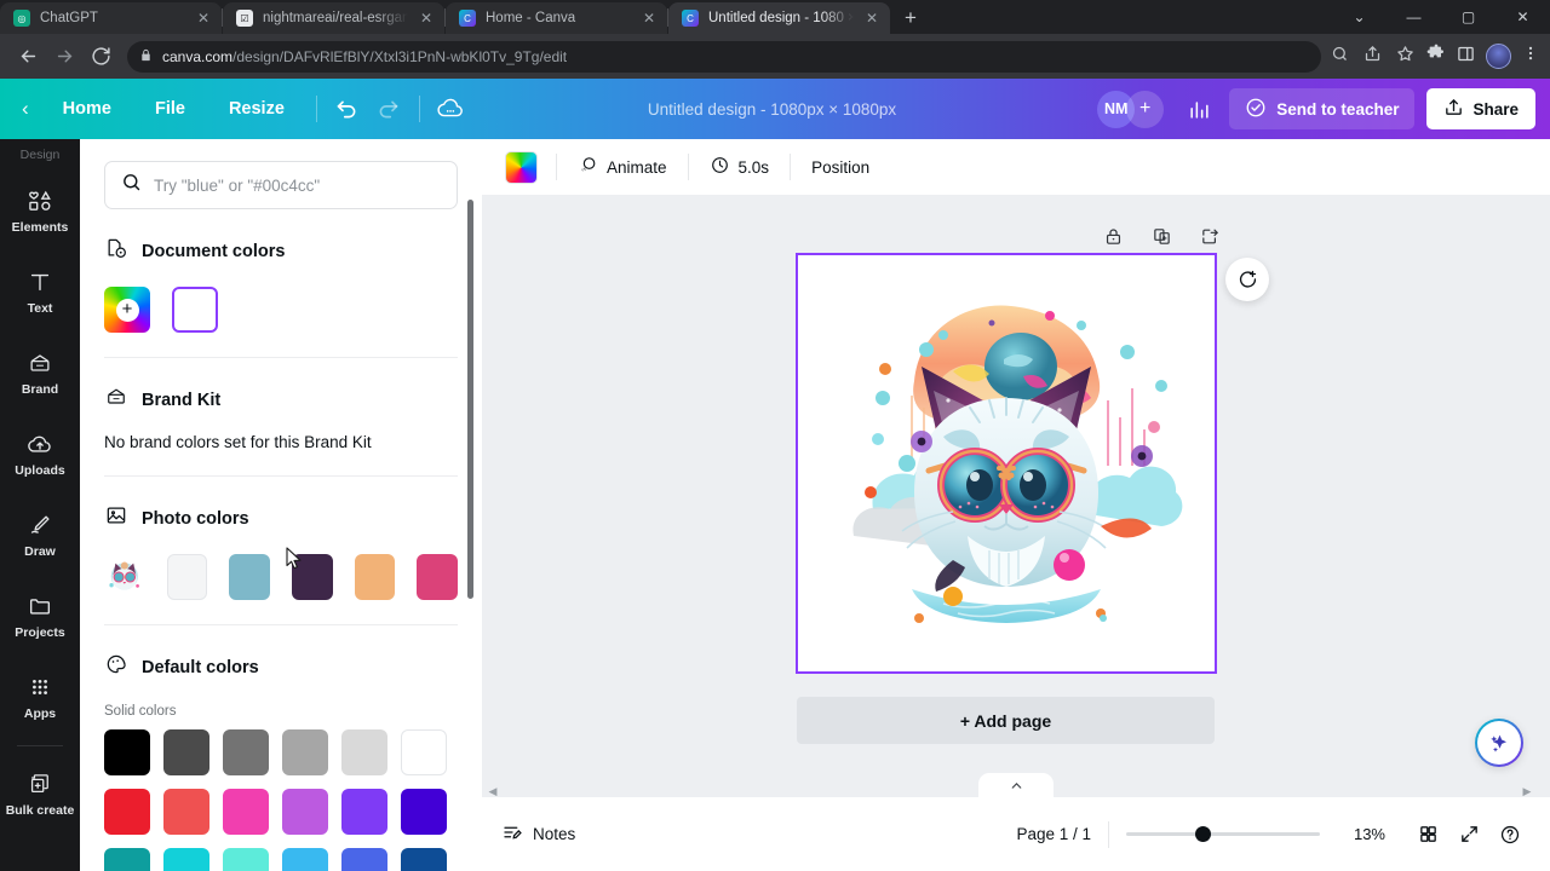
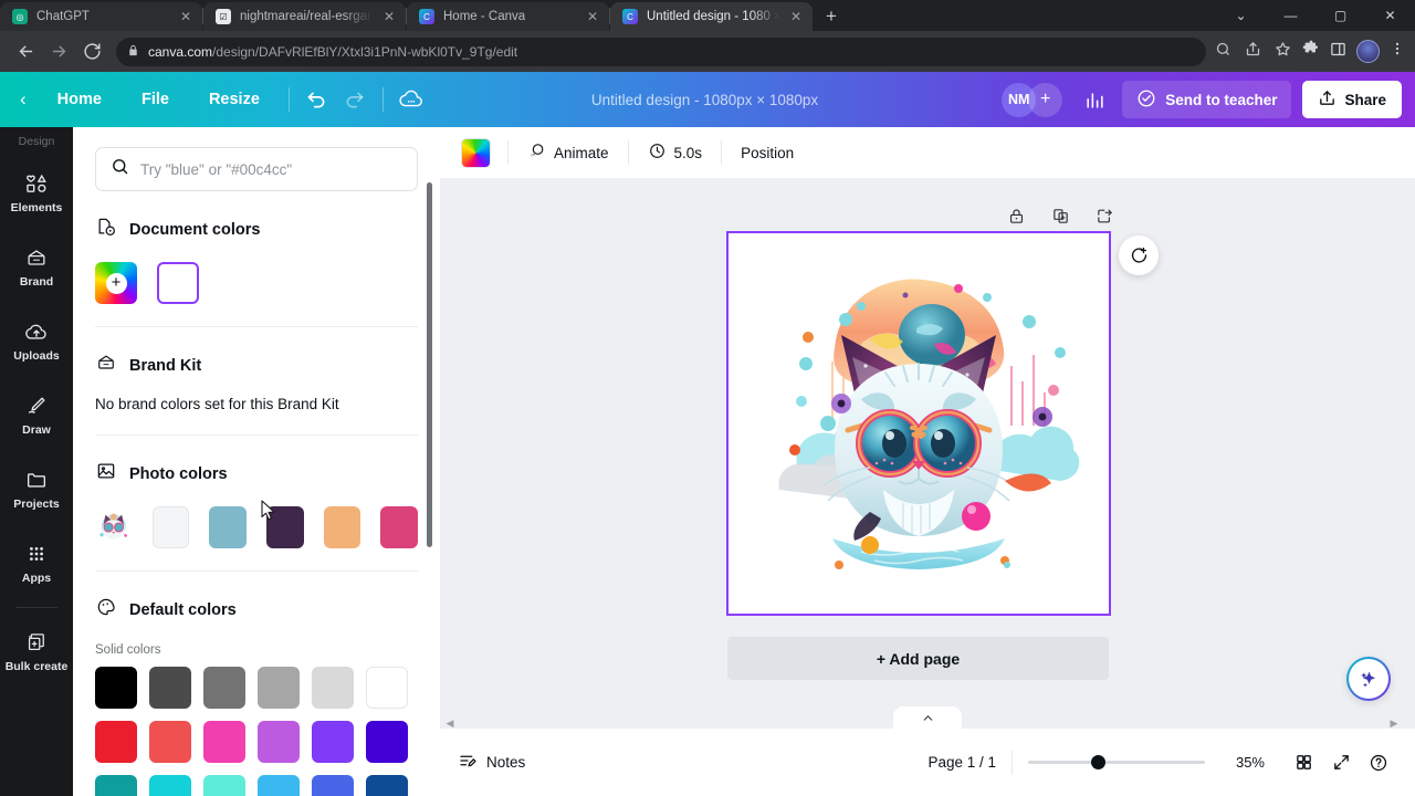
  ◎
  ChatGPT
  ✕
  ☑
  nightmareai/real-esrgan
  ✕
  C
  Home - Canva
  ✕
  C
  Untitled design - 1080 ×
  ✕
  +
  ⌄
  —
  ▢
  ✕
  canva.com/design/DAFvRlEfBlY/Xtxl3i1PnN-wbKl0Tv_9Tg/edit
  ‹
  Home
  File
  Resize
  Untitled design - 1080px × 1080px
  NM
  +
  Send to teacher
  Share
  Design
  Elements
- Text
  Brand
  Uploads
  Draw
  Projects
  Apps
  Bulk create
  Try "blue" or "#00c4cc"
  Document colors
  Brand Kit
  No brand colors set for this Brand Kit
  Photo colors
  Default colors
  Solid colors
  Animate
  5.0s
  Position
  + Add page
  ◀
  ▶
  Notes
  Page 1 / 1
- 13%
+ 35%
